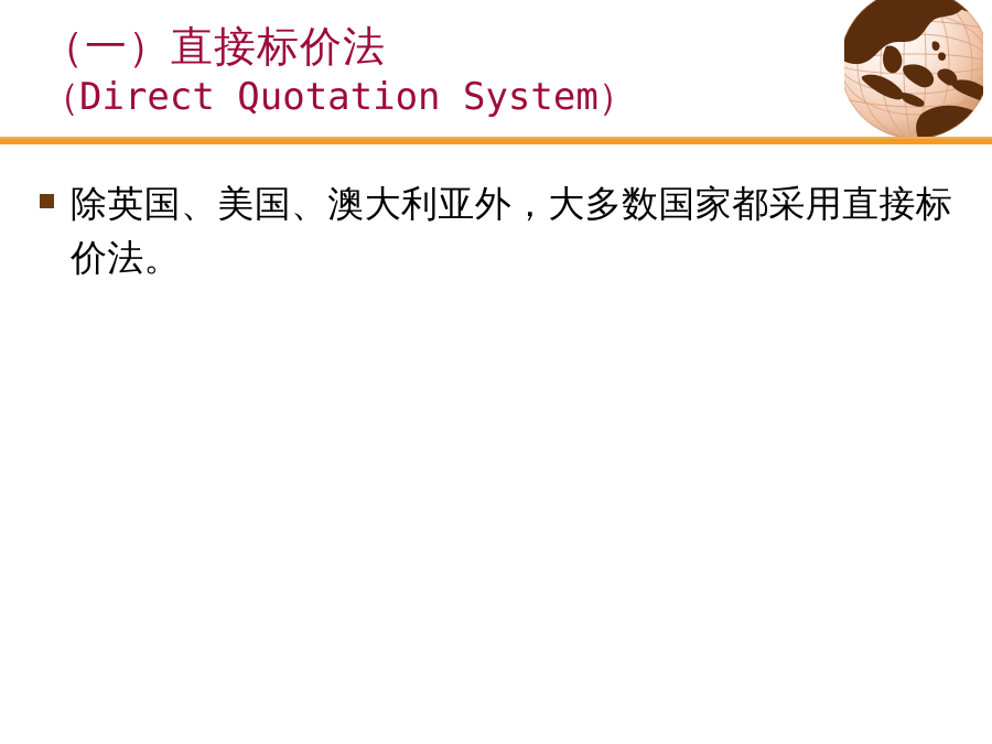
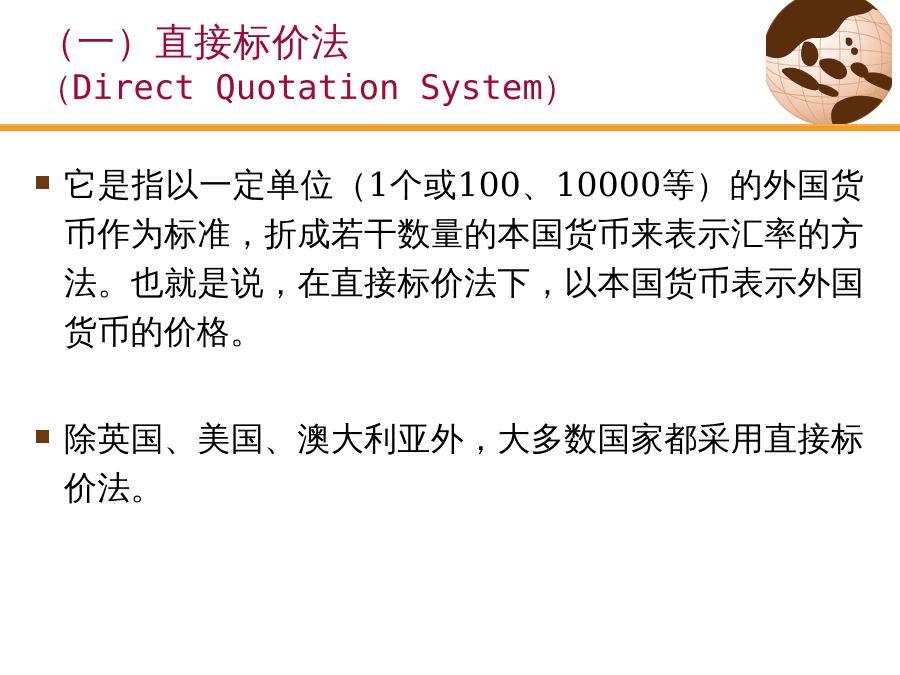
  （一）直接标价法
  （Direct Quotation System）
+ 它是指以一定单位（1个或100、10000等）的外国货币作为标准，折成若干数量的本国货币来表示汇率的方法。也就是说，在直接标价法下，以本国货币表示外国货币的价格。
  除英国、美国、澳大利亚外，大多数国家都采用直接标价法。
